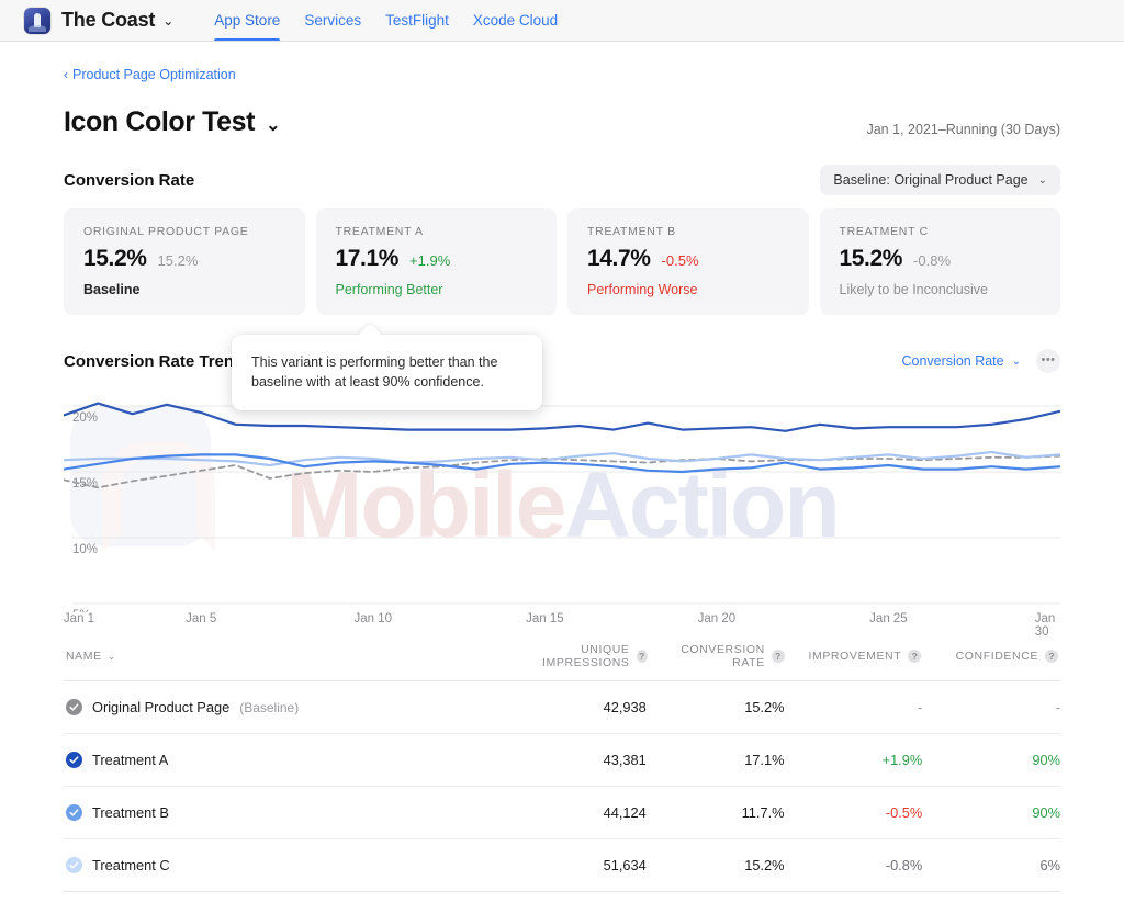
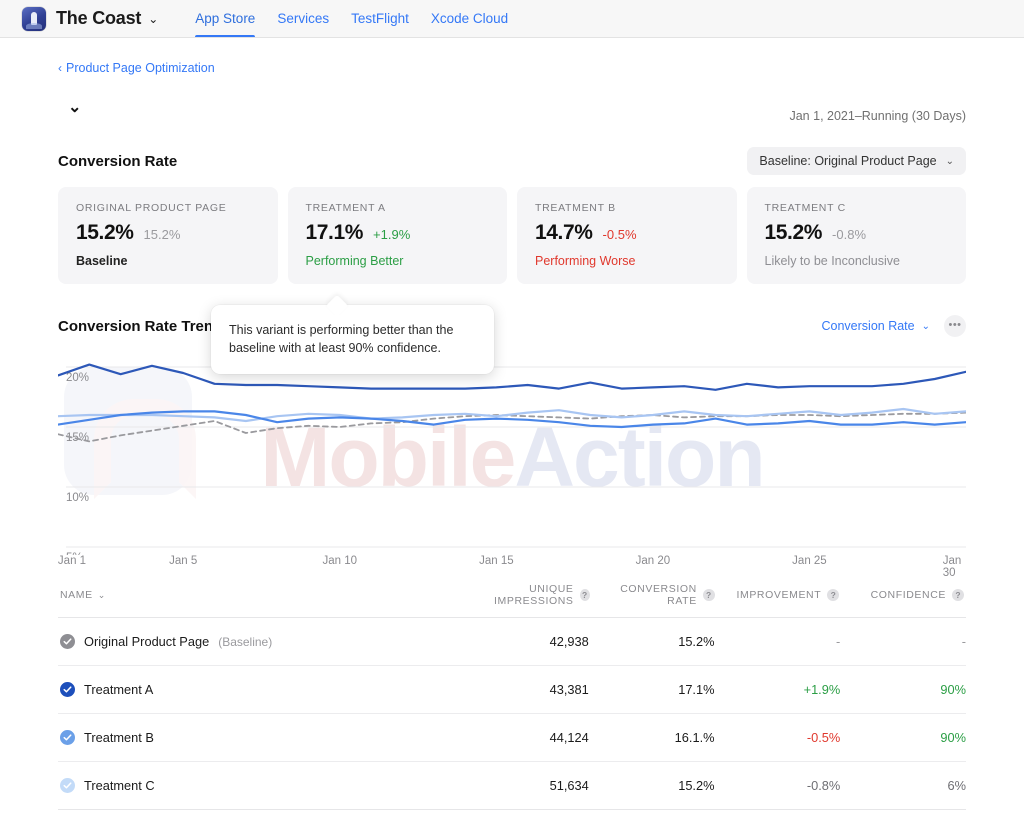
  The Coast
  ⌄
  App Store
  Services
  TestFlight
  Xcode Cloud
  ‹
  Product Page Optimization
- Icon Color Test
  ⌄
  Jan 1, 2021–Running (30 Days)
  Conversion Rate
  Baseline: Original Product Page
  ⌄
  ORIGINAL PRODUCT PAGE
  15.2%
  15.2%
  Baseline
  TREATMENT A
  17.1%
  +1.9%
  Performing Better
  TREATMENT B
  14.7%
  -0.5%
  Performing Worse
  TREATMENT C
  15.2%
  -0.8%
  Likely to be Inconclusive
  Conversion Rate Tren
  Conversion Rate
  ⌄
  •••
  MobileAction
  10%
  20%
  Jan 1
  Jan 5
  Jan 10
  Jan 15
  Jan 20
  Jan 25
  Jan 30
  NAME
  ⌄
  UNIQUE IMPRESSIONS
  ?
  CONVERSION RATE
  ?
  IMPROVEMENT
  ?
  CONFIDENCE
  ?
  Original Product Page
  (Baseline)
  42,938
  15.2%
  -
  -
  Treatment A
  43,381
  17.1%
  +1.9%
  90%
  Treatment B
  44,124
- 11.7.%
+ 16.1.%
  -0.5%
  90%
  Treatment C
  51,634
  15.2%
  -0.8%
  6%
  This variant is performing better than the baseline with at least 90% confidence.
